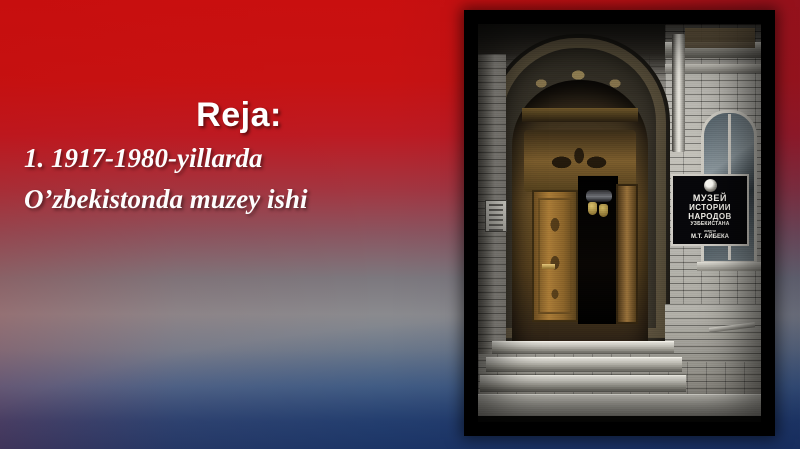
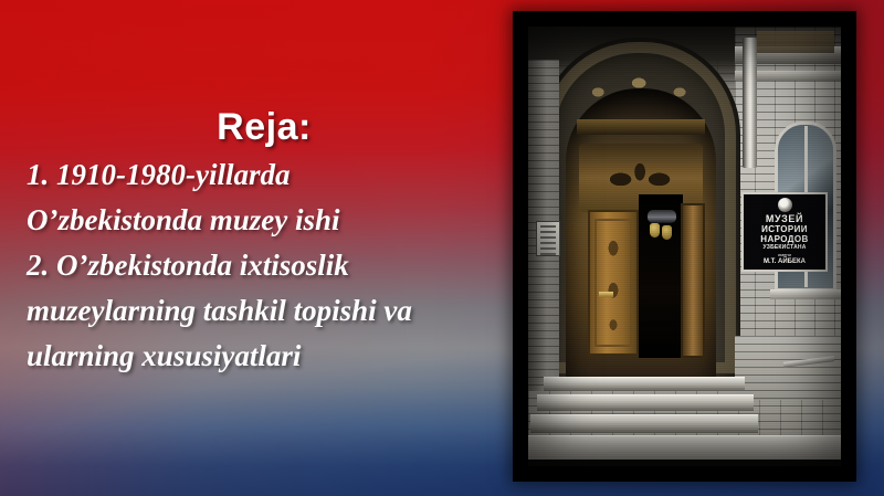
  Reja:
- 1. 1917-1980-yillarda
+ 1. 1910-1980-yillarda
  O’zbekistonda muzey ishi
+ 2. O’zbekistonda ixtisoslik
+ muzeylarning tashkil topishi va
+ ularning xususiyatlari
